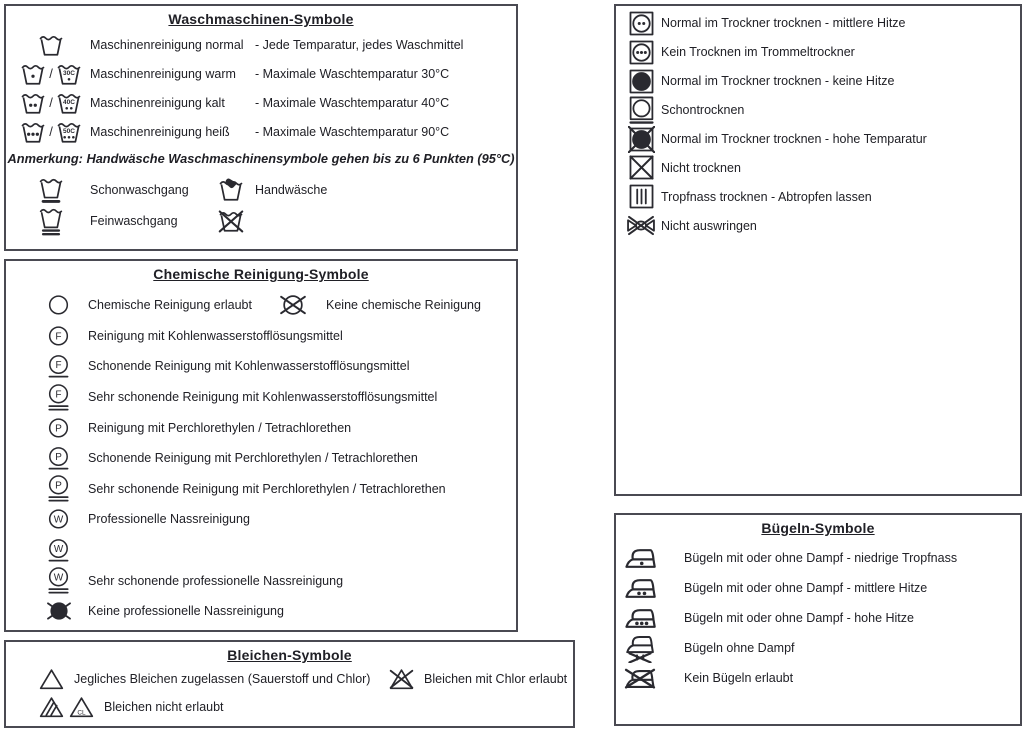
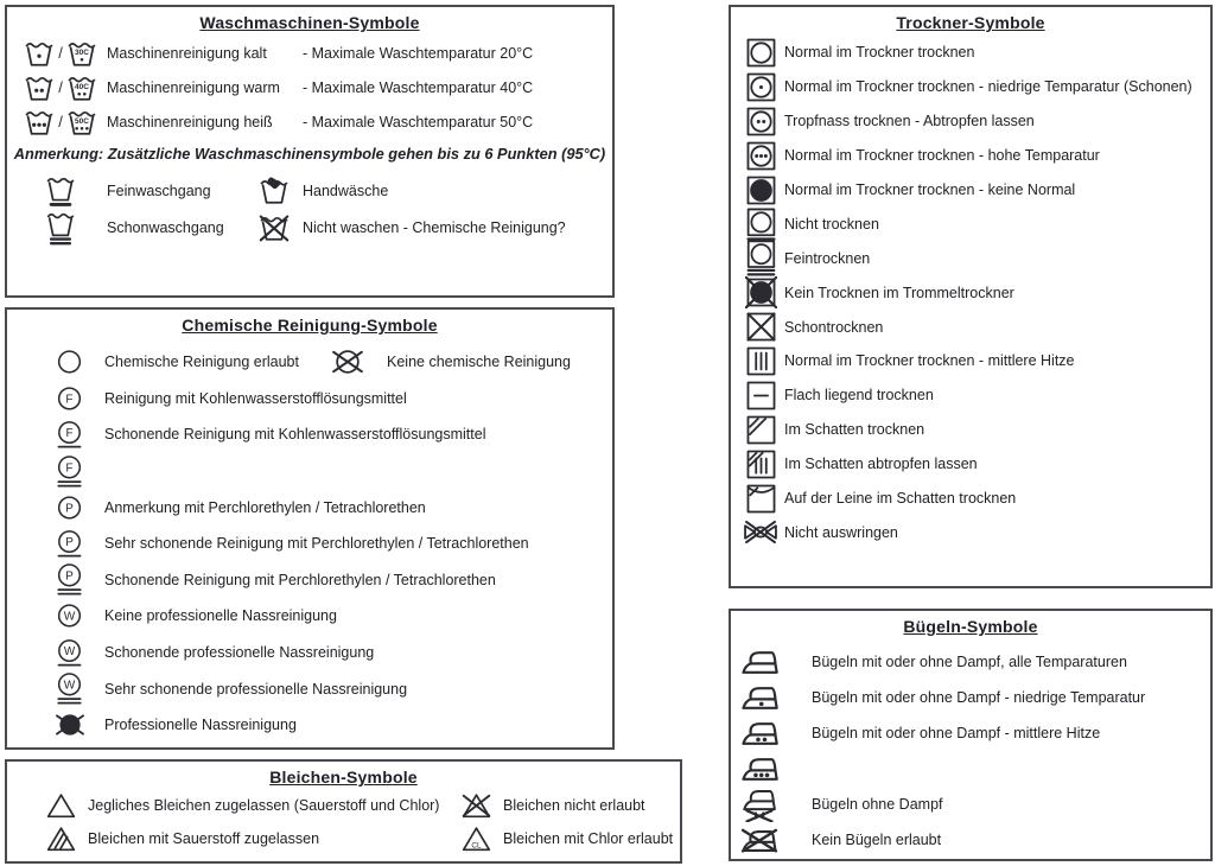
  Waschmaschinen-Symbole
- Maschinenreinigung normal
- - Jede Temparatur, jedes Waschmittel
  /
- Maschinenreinigung warm
+ Maschinenreinigung kalt
- - Maximale Waschtemparatur 30°C
+ - Maximale Waschtemparatur 20°C
  /
- Maschinenreinigung kalt
+ Maschinenreinigung warm
  - Maximale Waschtemparatur 40°C
  /
  Maschinenreinigung heiß
- - Maximale Waschtemparatur 90°C
+ - Maximale Waschtemparatur 50°C
- Anmerkung: Handwäsche Waschmaschinensymbole gehen bis zu 6 Punkten (95°C)
+ Anmerkung: Zusätzliche Waschmaschinensymbole gehen bis zu 6 Punkten (95°C)
- Schonwaschgang
+ Feinwaschgang
  Handwäsche
- Feinwaschgang
+ Schonwaschgang
+ Nicht waschen - Chemische Reinigung?
  Chemische Reinigung-Symbole
  Chemische Reinigung erlaubt
  Keine chemische Reinigung
  F
  Reinigung mit Kohlenwasserstofflösungsmittel
  F
  Schonende Reinigung mit Kohlenwasserstofflösungsmittel
  F
- Sehr schonende Reinigung mit Kohlenwasserstofflösungsmittel
  P
- Reinigung mit Perchlorethylen / Tetrachlorethen
+ Anmerkung mit Perchlorethylen / Tetrachlorethen
  P
- Schonende Reinigung mit Perchlorethylen / Tetrachlorethen
+ Sehr schonende Reinigung mit Perchlorethylen / Tetrachlorethen
  P
- Sehr schonende Reinigung mit Perchlorethylen / Tetrachlorethen
+ Schonende Reinigung mit Perchlorethylen / Tetrachlorethen
  W
- Professionelle Nassreinigung
+ Keine professionelle Nassreinigung
  W
+ Schonende professionelle Nassreinigung
  W
  Sehr schonende professionelle Nassreinigung
- Keine professionelle Nassreinigung
+ Professionelle Nassreinigung
  Bleichen-Symbole
  Jegliches Bleichen zugelassen (Sauerstoff und Chlor)
- Bleichen mit Chlor erlaubt
+ Bleichen nicht erlaubt
+ Bleichen mit Sauerstoff zugelassen
- Bleichen nicht erlaubt
+ Bleichen mit Chlor erlaubt
+ Trockner-Symbole
+ Normal im Trockner trocknen
+ Normal im Trockner trocknen - niedrige Temparatur (Schonen)
- Normal im Trockner trocknen - mittlere Hitze
+ Tropfnass trocknen - Abtropfen lassen
- Kein Trocknen im Trommeltrockner
+ Normal im Trockner trocknen - hohe Temparatur
- Normal im Trockner trocknen - keine Hitze
+ Normal im Trockner trocknen - keine Normal
- Schontrocknen
+ Nicht trocknen
+ Feintrocknen
- Normal im Trockner trocknen - hohe Temparatur
+ Kein Trocknen im Trommeltrockner
- Nicht trocknen
+ Schontrocknen
- Tropfnass trocknen - Abtropfen lassen
+ Normal im Trockner trocknen - mittlere Hitze
+ Flach liegend trocknen
+ Im Schatten trocknen
+ Im Schatten abtropfen lassen
+ Auf der Leine im Schatten trocknen
  Nicht auswringen
  Bügeln-Symbole
+ Bügeln mit oder ohne Dampf, alle Temparaturen
- Bügeln mit oder ohne Dampf - niedrige Tropfnass
+ Bügeln mit oder ohne Dampf - niedrige Temparatur
  Bügeln mit oder ohne Dampf - mittlere Hitze
- Bügeln mit oder ohne Dampf - hohe Hitze
  Bügeln ohne Dampf
  Kein Bügeln erlaubt
